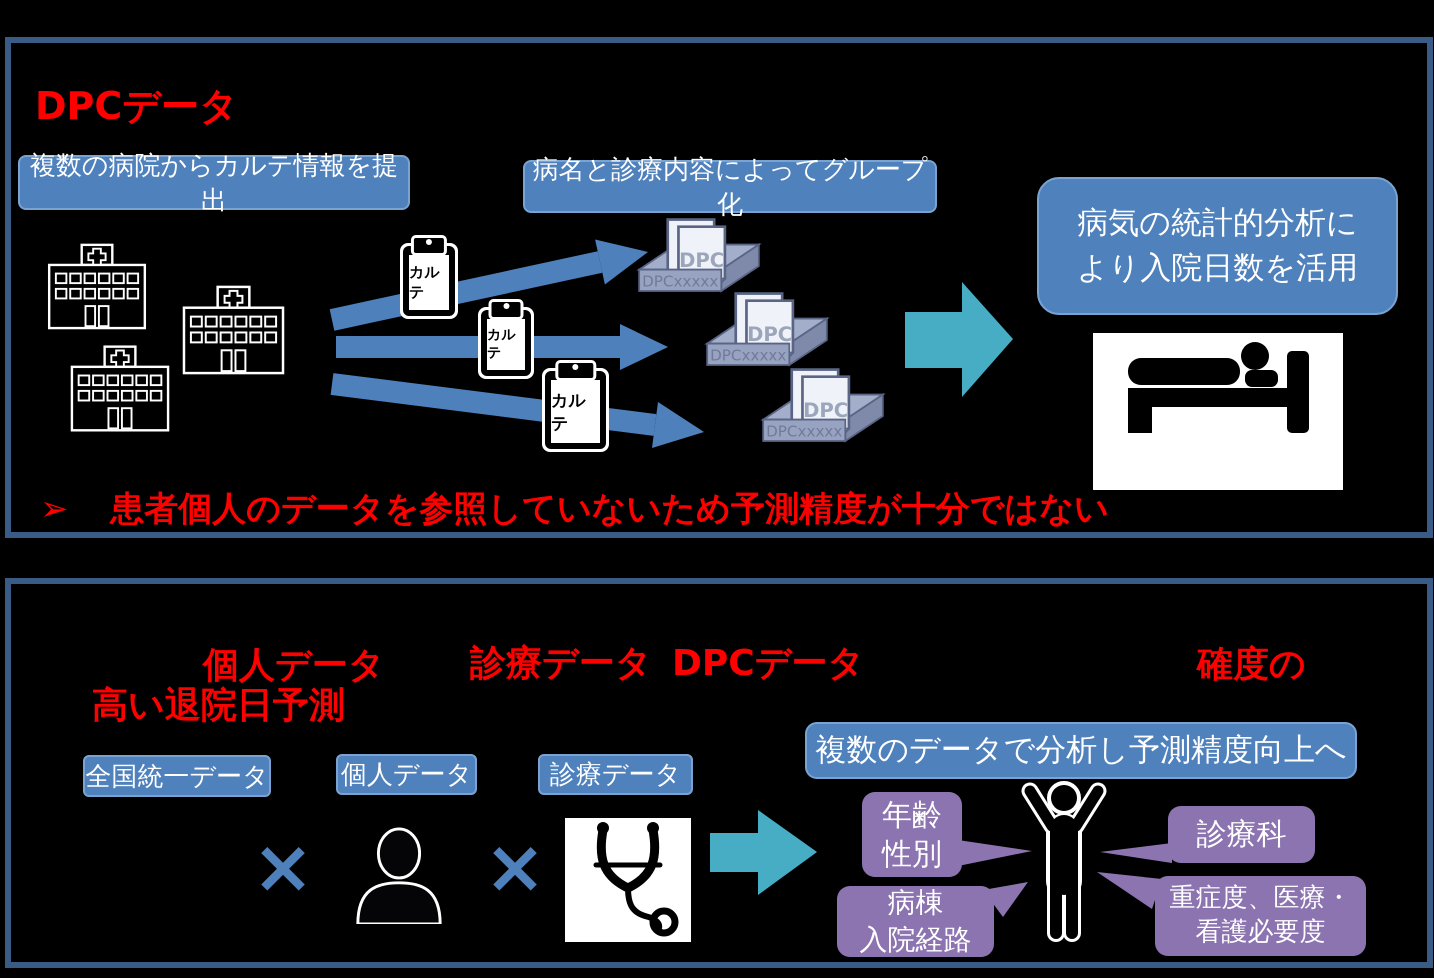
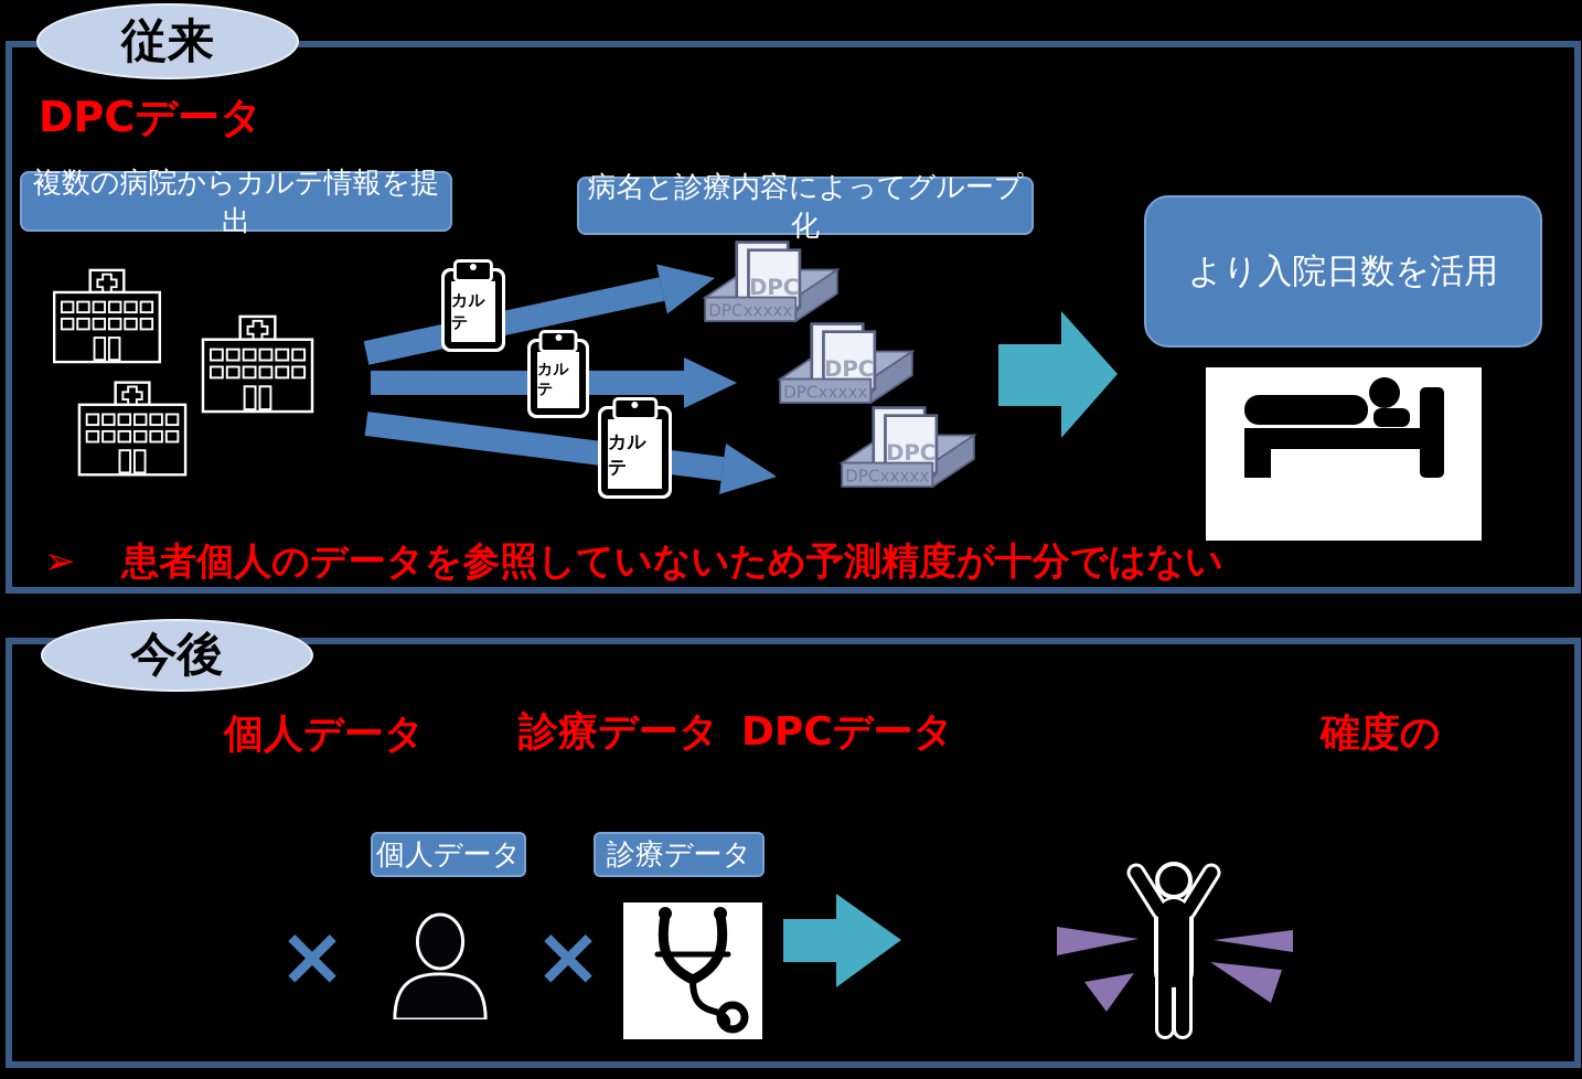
+ 従来
  DPCデータ
  複数の病院からカルテ情報を提出
  病名と診療内容によってグループ化
- 病気の統計的分析に
  より入院日数を活用
  カルテ
  カルテ
  カルテ
  DPC
  DPCxxxxx
  DPC
  DPCxxxxx
  DPC
  DPCxxxxx
  ➢ 患者個人のデータを参照していないため予測精度が十分ではない
+ 今後
  個人データ
  診療データ
  DPCデータ
  確度の
- 高い退院日予測
- 全国統一データ
  個人データ
  診療データ
  ×
  ×
- 複数のデータで分析し予測精度向上へ
- 年齢
- 性別
- 病棟
- 入院経路
- 診療科
- 重症度、医療・
- 看護必要度
